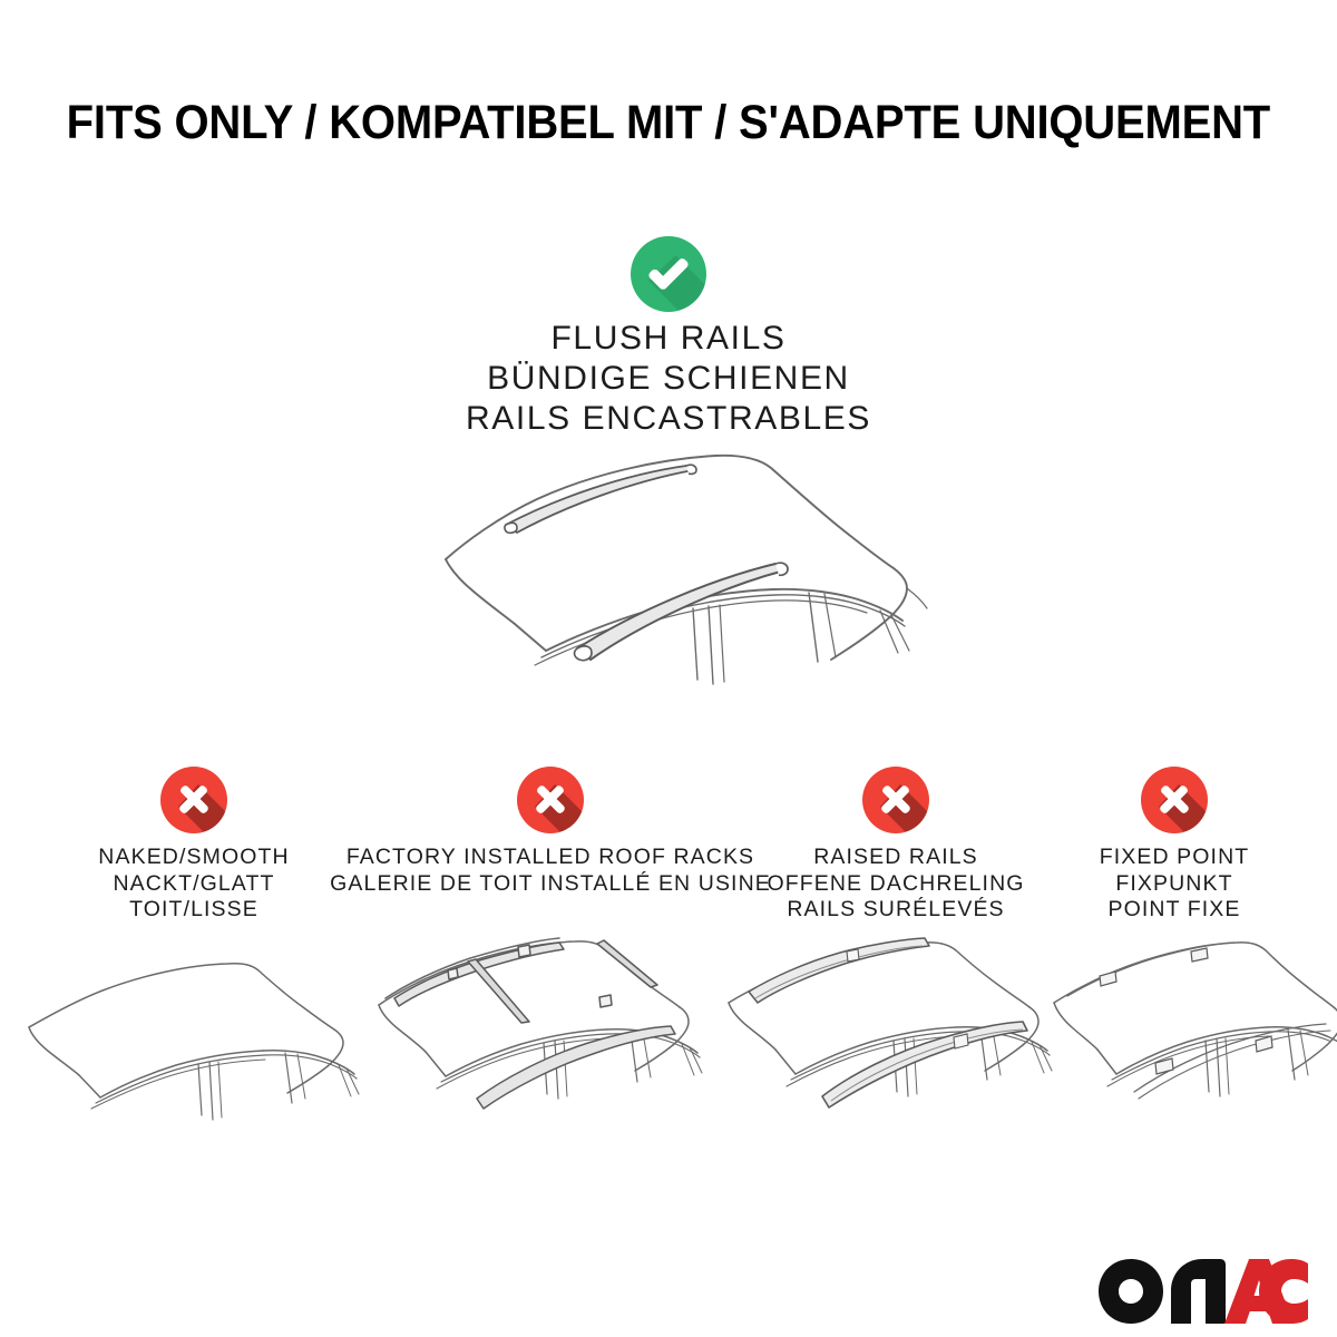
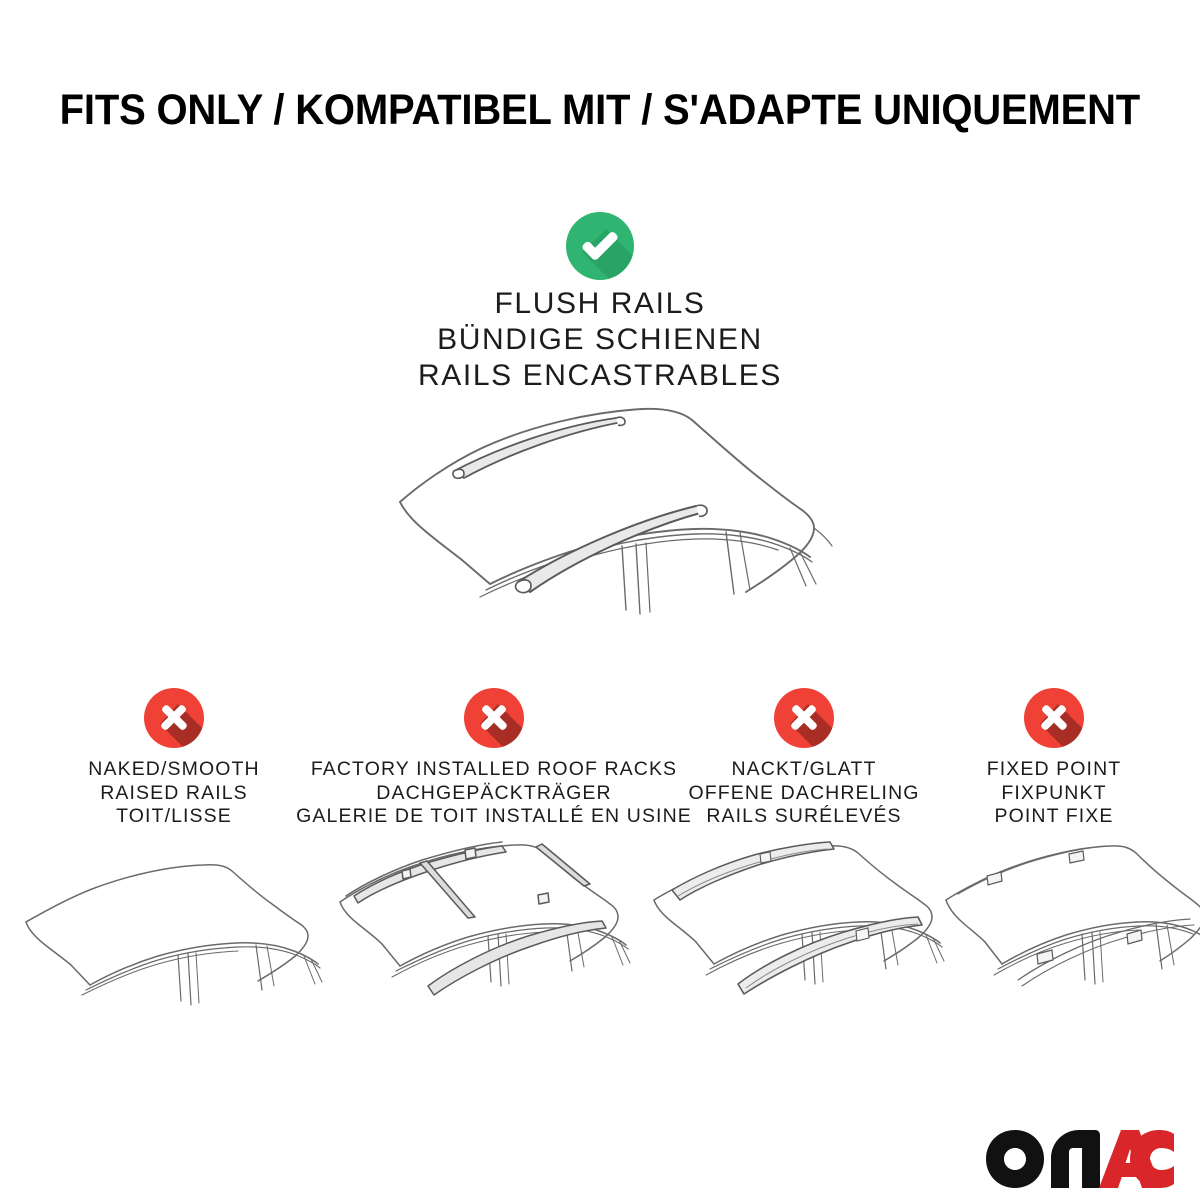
  FITS ONLY / KOMPATIBEL MIT / S'ADAPTE UNIQUEMENT
  FLUSH RAILS
  BÜNDIGE SCHIENEN
  RAILS ENCASTRABLES
  NAKED/SMOOTH
- NACKT/GLATT
+ RAISED RAILS
  TOIT/LISSE
  FACTORY INSTALLED ROOF RACKS
+ DACHGEPÄCKTRÄGER
  GALERIE DE TOIT INSTALLÉ EN USINE
- RAISED RAILS
+ NACKT/GLATT
  OFFENE DACHRELING
  RAILS SURÉLEVÉS
  FIXED POINT
  FIXPUNKT
  POINT FIXE
